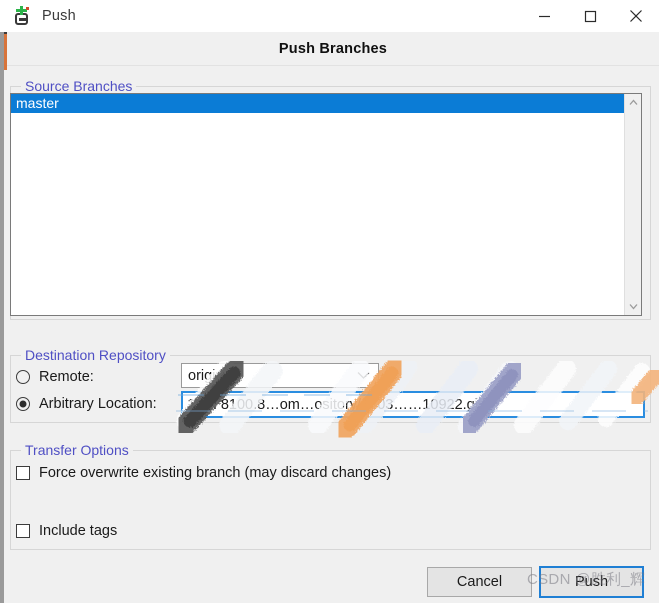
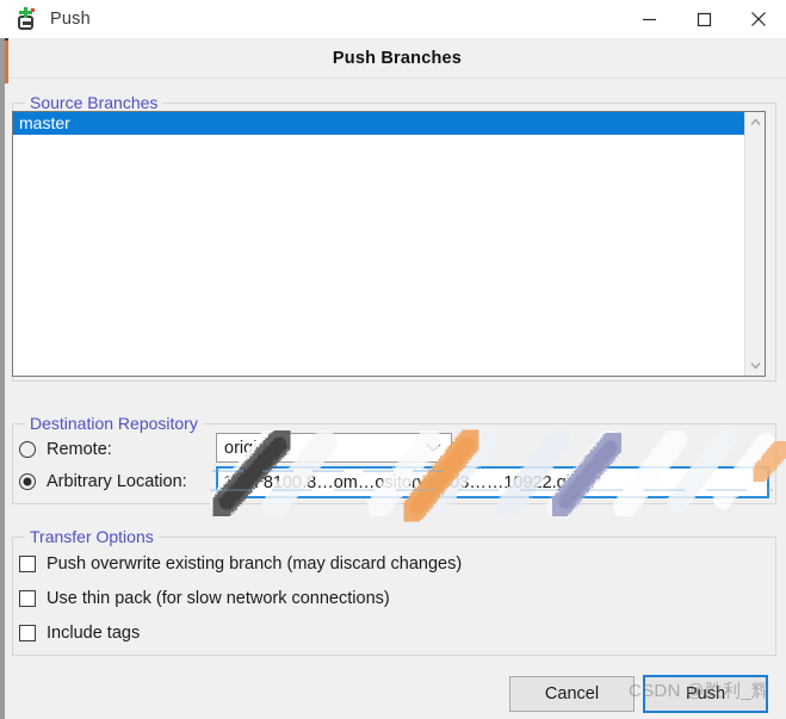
  Push
  Push Branches
  Source Branches
  master
  Destination Repository
  Remote:
  origi
  Arbitrary Location:
  ‘8100.8…om…ositor03……10922.g
  Transfer Options
- Force overwrite existing branch (may discard changes)
+ Push overwrite existing branch (may discard changes)
+ Use thin pack (for slow network connections)
  Include tags
  Cancel
  Push
  CSDN @胜利_辉
